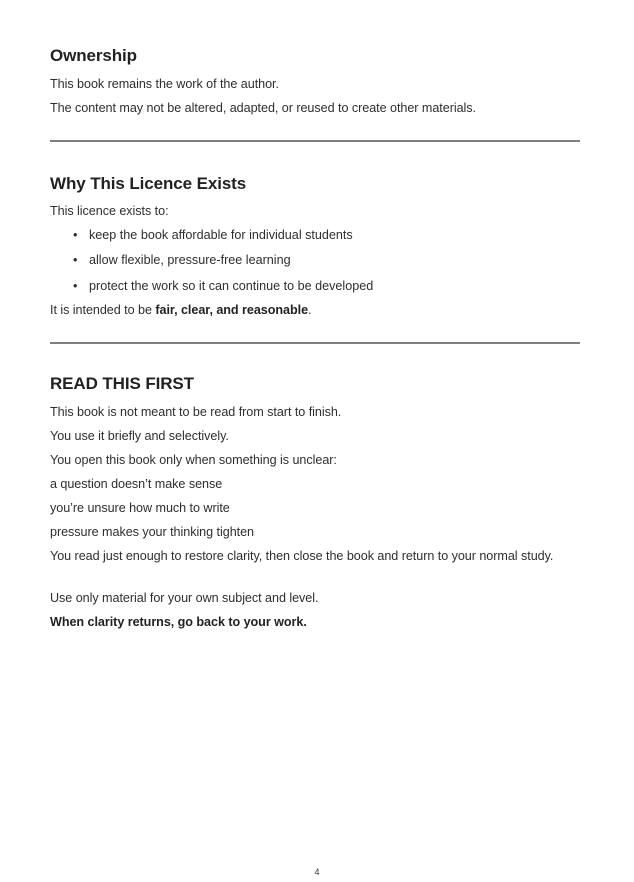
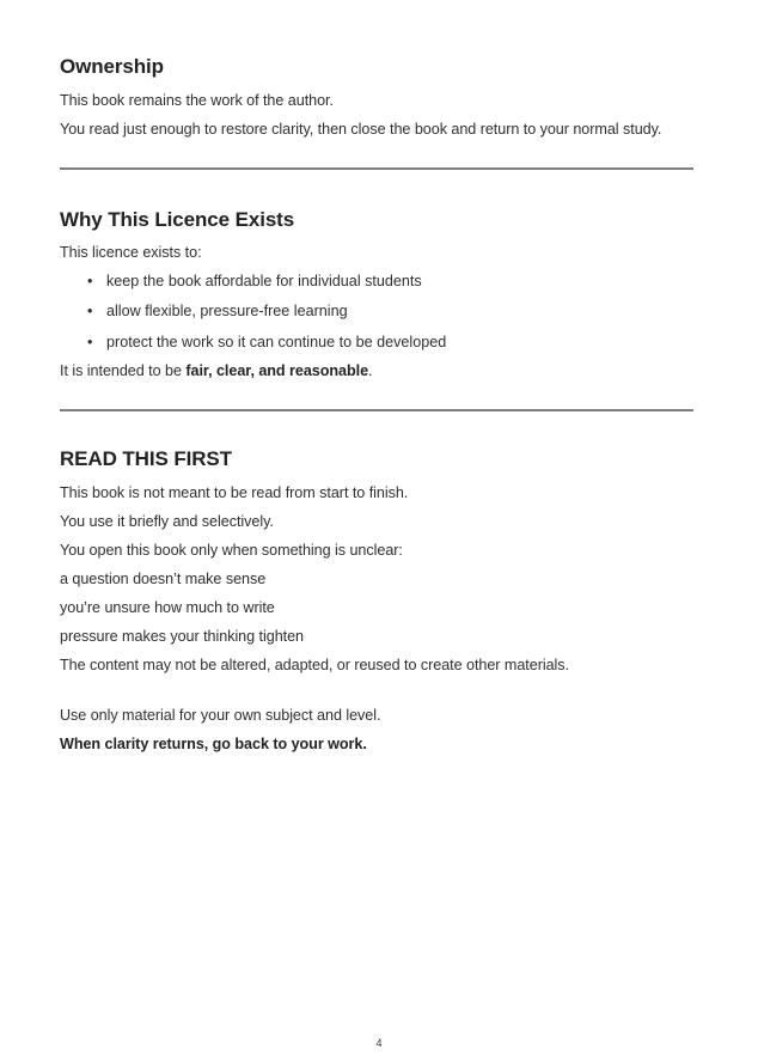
  Ownership
  This book remains the work of the author.
- The content may not be altered, adapted, or reused to create other materials.
+ You read just enough to restore clarity, then close the book and return to your normal study.
  Why This Licence Exists
  This licence exists to:
  •
  keep the book affordable for individual students
  •
  allow flexible, pressure-free learning
  •
  protect the work so it can continue to be developed
  It is intended to be fair, clear, and reasonable.
  READ THIS FIRST
  This book is not meant to be read from start to finish.
  You use it briefly and selectively.
  You open this book only when something is unclear:
  a question doesn’t make sense
  you’re unsure how much to write
  pressure makes your thinking tighten
- You read just enough to restore clarity, then close the book and return to your normal study.
+ The content may not be altered, adapted, or reused to create other materials.
  Use only material for your own subject and level.
  When clarity returns, go back to your work.
  4
